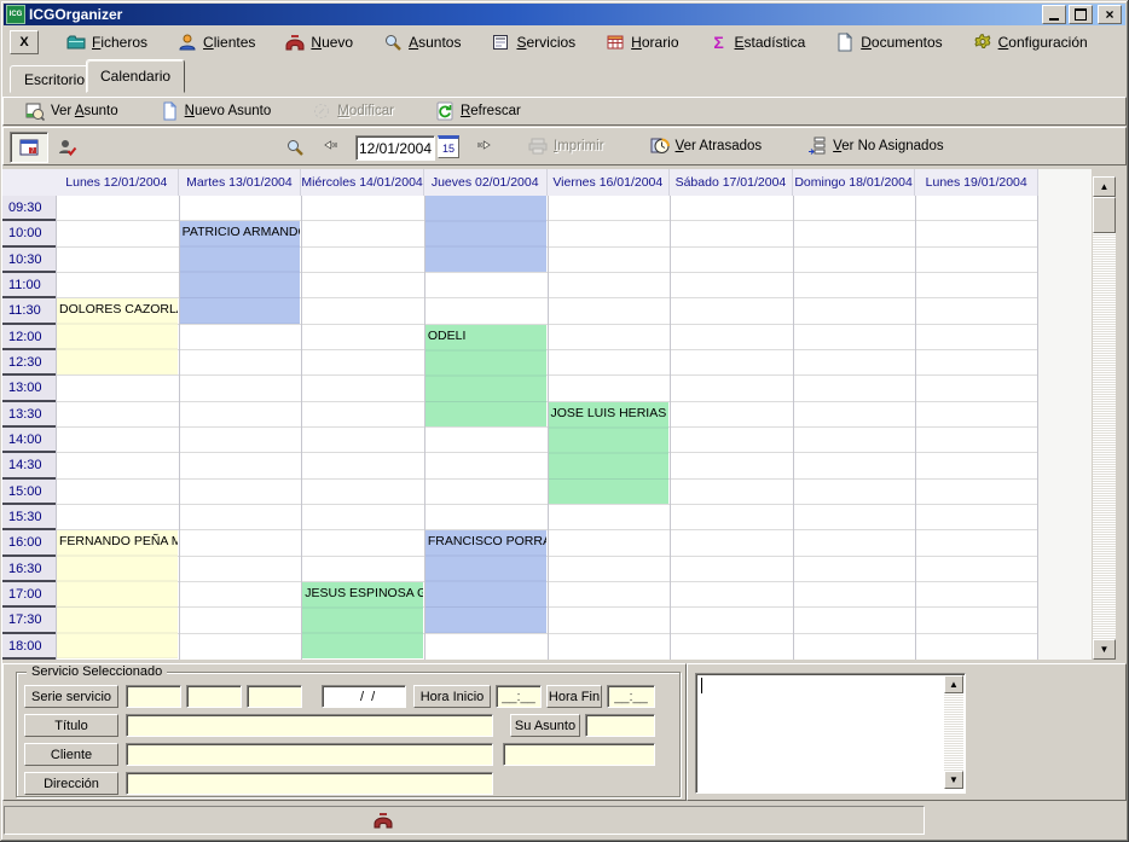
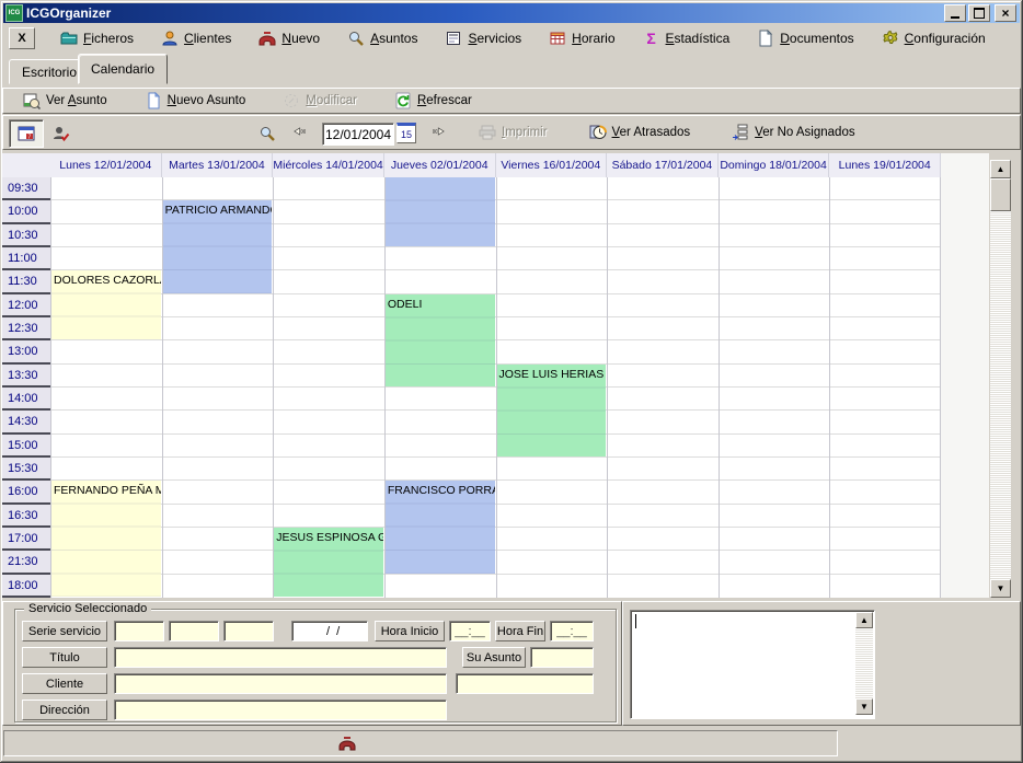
  ICGOrganizer
  ×
  X
  Ficheros
  Clientes
  Nuevo
  Asuntos
  Servicios
  Horario
  Σ
  Estadística
  Documentos
  Configuración
  Escritorio
  Calendario
  Ver Asunto
  Nuevo Asunto
  Modificar
  Refrescar
  12/01/2004
  15
  Imprimir
  Ver Atrasados
  Ver No Asignados
  Lunes 12/01/2004
  Martes 13/01/2004
  Miércoles 14/01/2004
  Jueves 02/01/2004
  Viernes 16/01/2004
  Sábado 17/01/2004
  Domingo 18/01/2004
  Lunes 19/01/2004
  09:30
  10:00
  10:30
  11:00
  11:30
  12:00
  12:30
  13:00
  13:30
  14:00
  14:30
  15:00
  15:30
  16:00
  16:30
  17:00
- 17:30
+ 21:30
  18:00
  DOLORES CAZORL
  FERNANDO PEÑA M
  PATRICIO ARMAND
  JESUS ESPINOSA G
  ODELI
  FRANCISCO PORR
  JOSE LUIS HERIAS
  ▲
  ▼
  Servicio Seleccionado
  Serie servicio
  / /
  Hora Inicio
  __:__
  Hora Fin
  __:__
  Título
  Su Asunto
  Cliente
  Dirección
  ▲
  ▼
